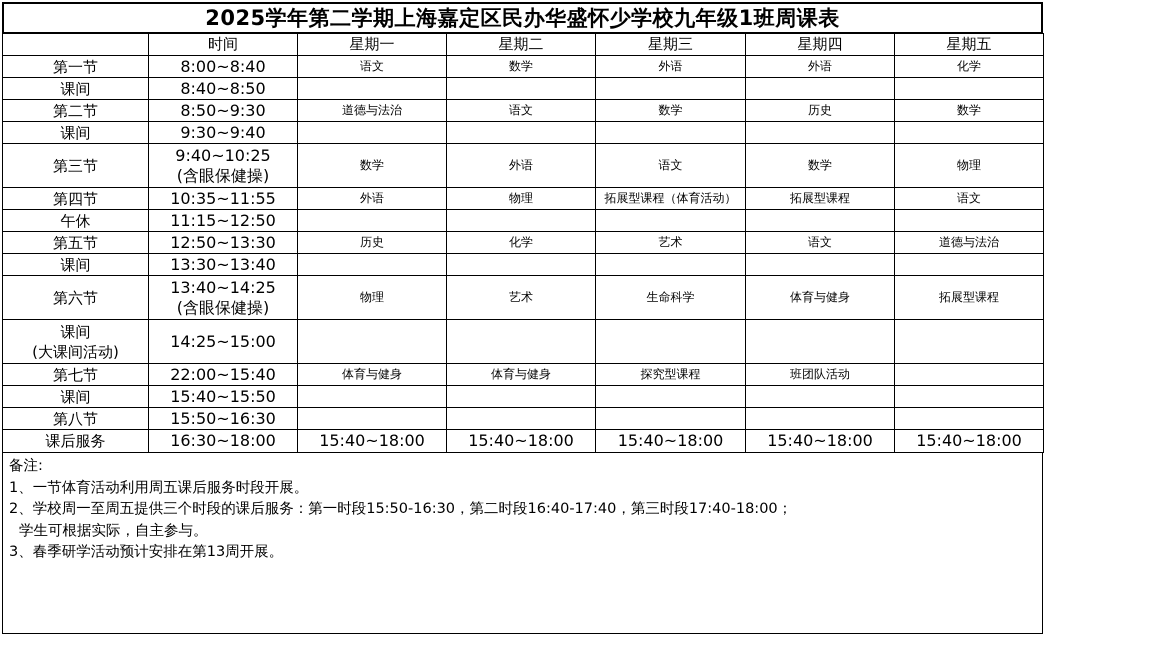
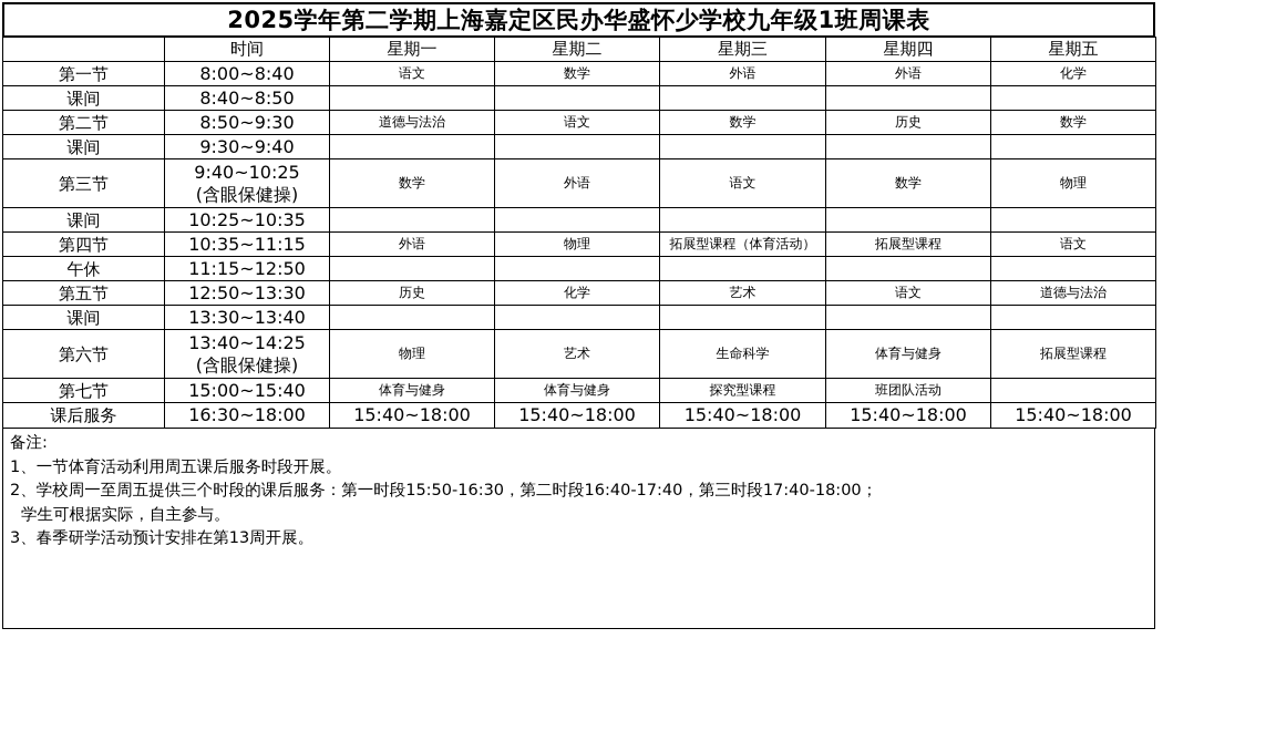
  2025学年第二学期上海嘉定区民办华盛怀少学校九年级1班周课表
  	时间	星期一	星期二	星期三	星期四	星期五
  第一节	8:00~8:40	语文	数学	外语	外语	化学
  课间	8:40~8:50
  第二节	8:50~9:30	道德与法治	语文	数学	历史	数学
  课间	9:30~9:40
  第三节	9:40~10:25(含眼保健操)	数学	外语	语文	数学	物理
+ 课间	10:25~10:35
- 第四节	10:35~11:55	外语	物理	拓展型课程（体育活动）	拓展型课程	语文
+ 第四节	10:35~11:15	外语	物理	拓展型课程（体育活动）	拓展型课程	语文
  午休	11:15~12:50
  第五节	12:50~13:30	历史	化学	艺术	语文	道德与法治
  课间	13:30~13:40
  第六节	13:40~14:25(含眼保健操)	物理	艺术	生命科学	体育与健身	拓展型课程
- 课间(大课间活动)	14:25~15:00
- 第七节	22:00~15:40	体育与健身	体育与健身	探究型课程	班团队活动
+ 第七节	15:00~15:40	体育与健身	体育与健身	探究型课程	班团队活动
- 课间	15:40~15:50
- 第八节	15:50~16:30
  课后服务	16:30~18:00	15:40~18:00	15:40~18:00	15:40~18:00	15:40~18:00	15:40~18:00
  备注:
  1、一节体育活动利用周五课后服务时段开展。
  2、学校周一至周五提供三个时段的课后服务：第一时段15:50-16:30，第二时段16:40-17:40，第三时段17:40-18:00；
  学生可根据实际，自主参与。
  3、春季研学活动预计安排在第13周开展。
